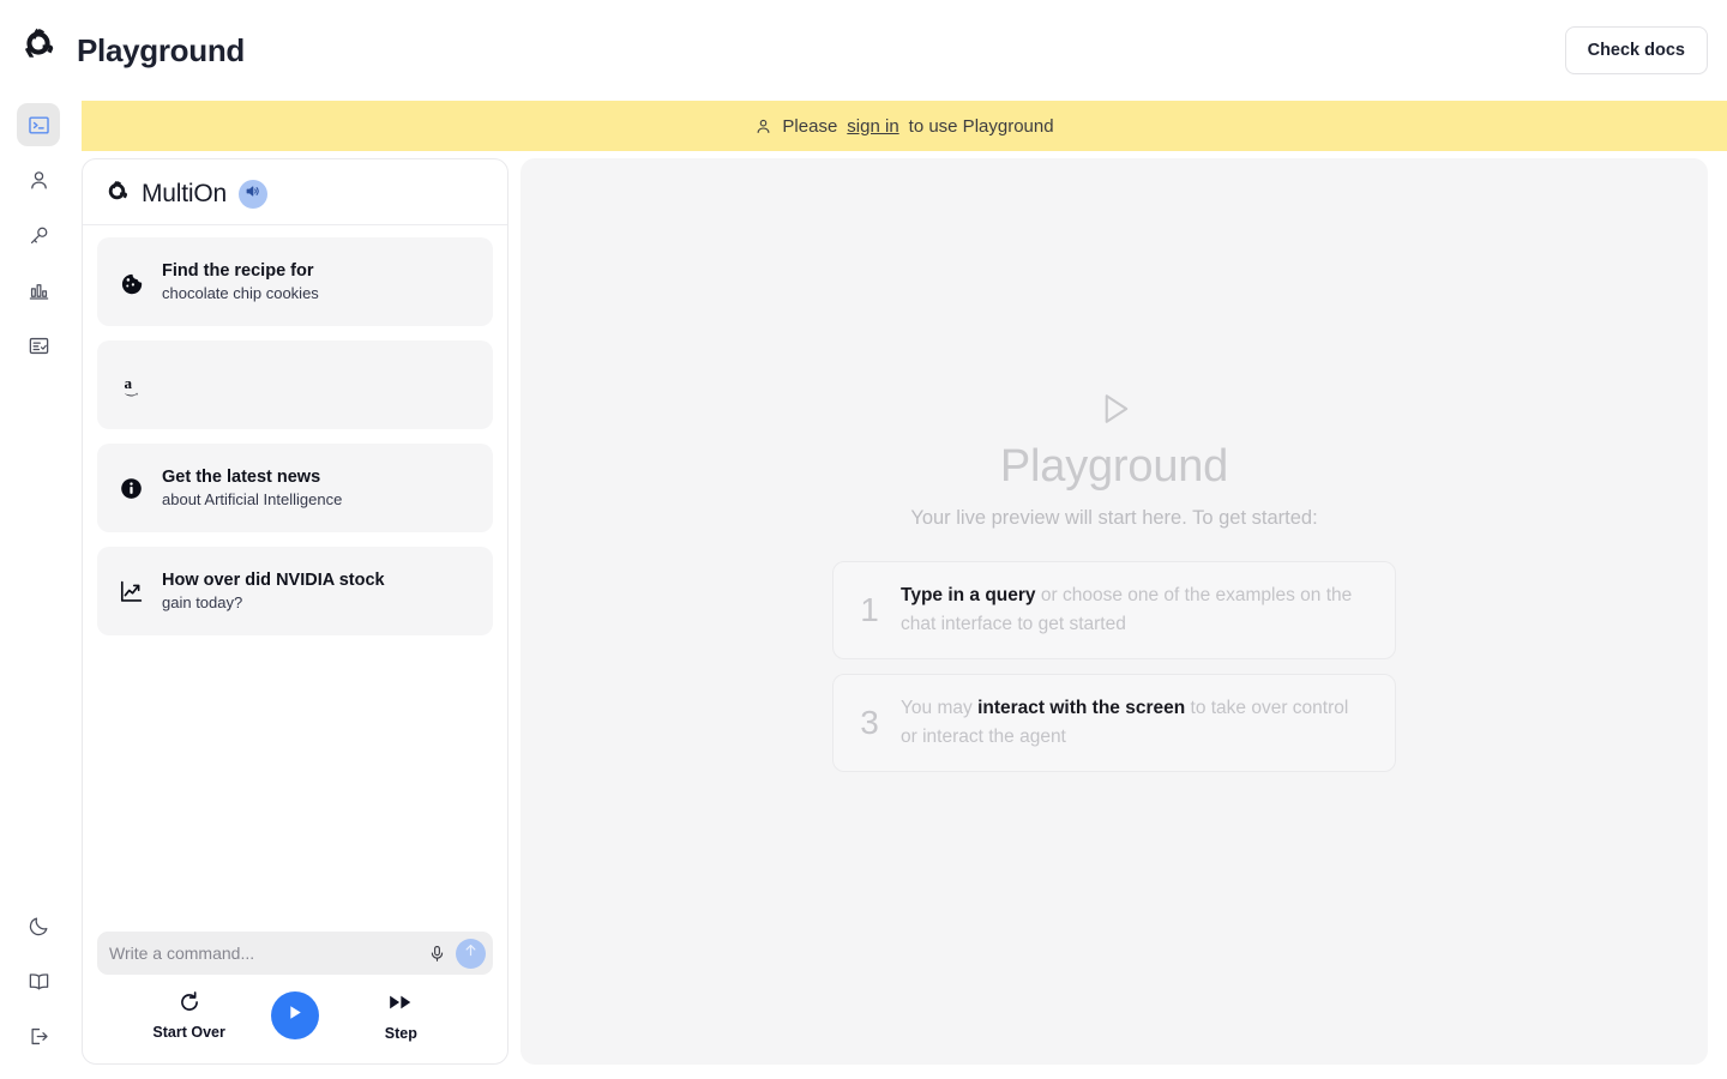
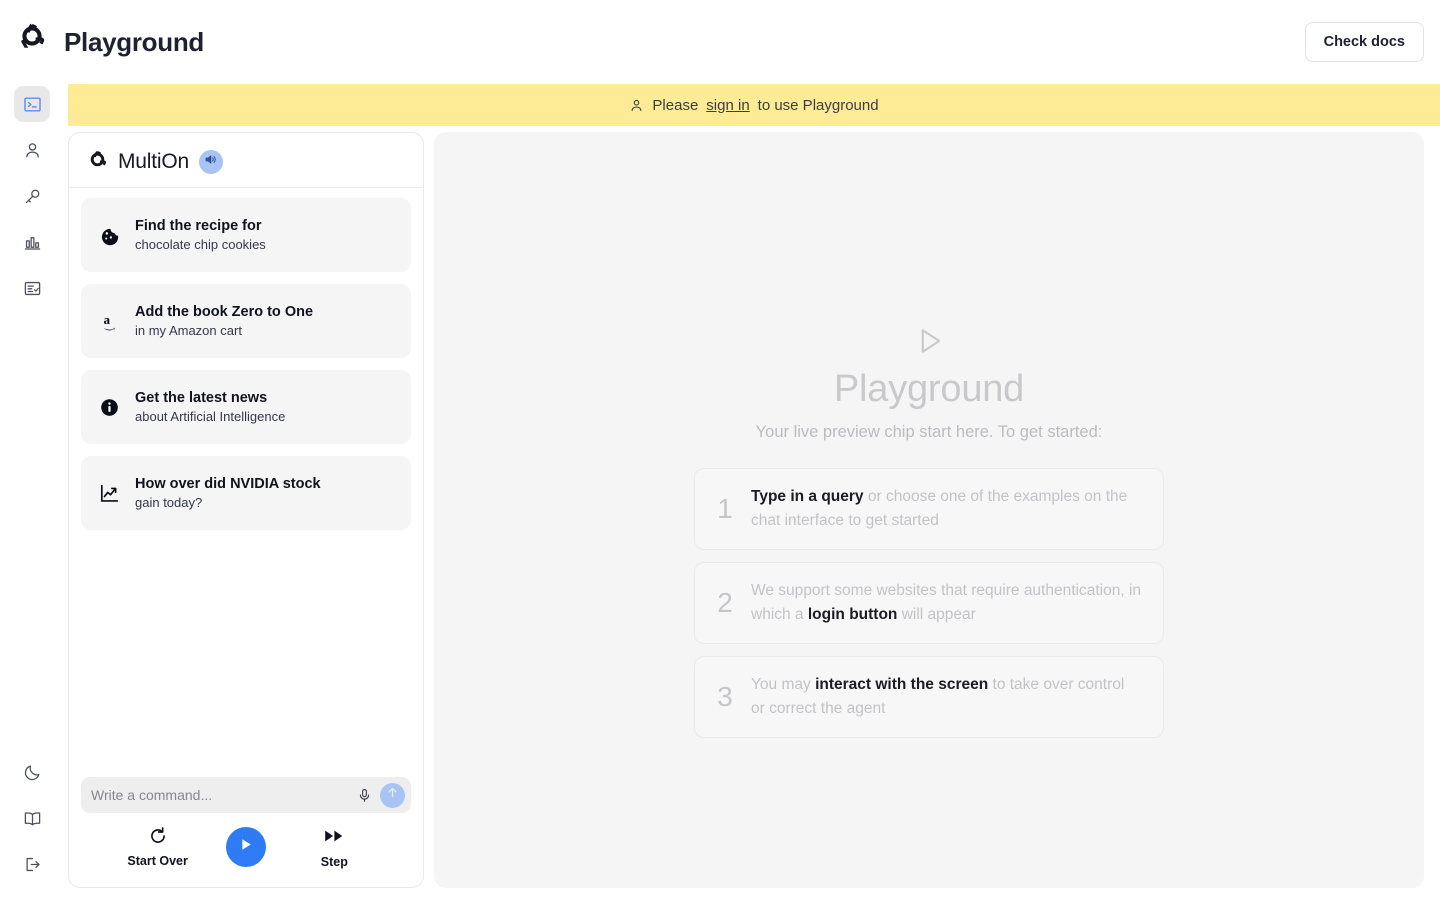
  Playground
  Check docs
  Please
  sign in
  to use Playground
  MultiOn
  Find the recipe for
  chocolate chip cookies
  a
+ Add the book Zero to One
+ in my Amazon cart
  Get the latest news
  about Artificial Intelligence
  How over did NVIDIA stock
  gain today?
  Write a command...
  Start Over
  Step
  Playground
- Your live preview will start here. To get started:
+ Your live preview chip start here. To get started:
  1
  Type in a query or choose one of the examples on the chat interface to get started
+ 2
+ We support some websites that require authentication, in which a login button will appear
  3
- You may interact with the screen to take over control or interact the agent
+ You may interact with the screen to take over control or correct the agent
